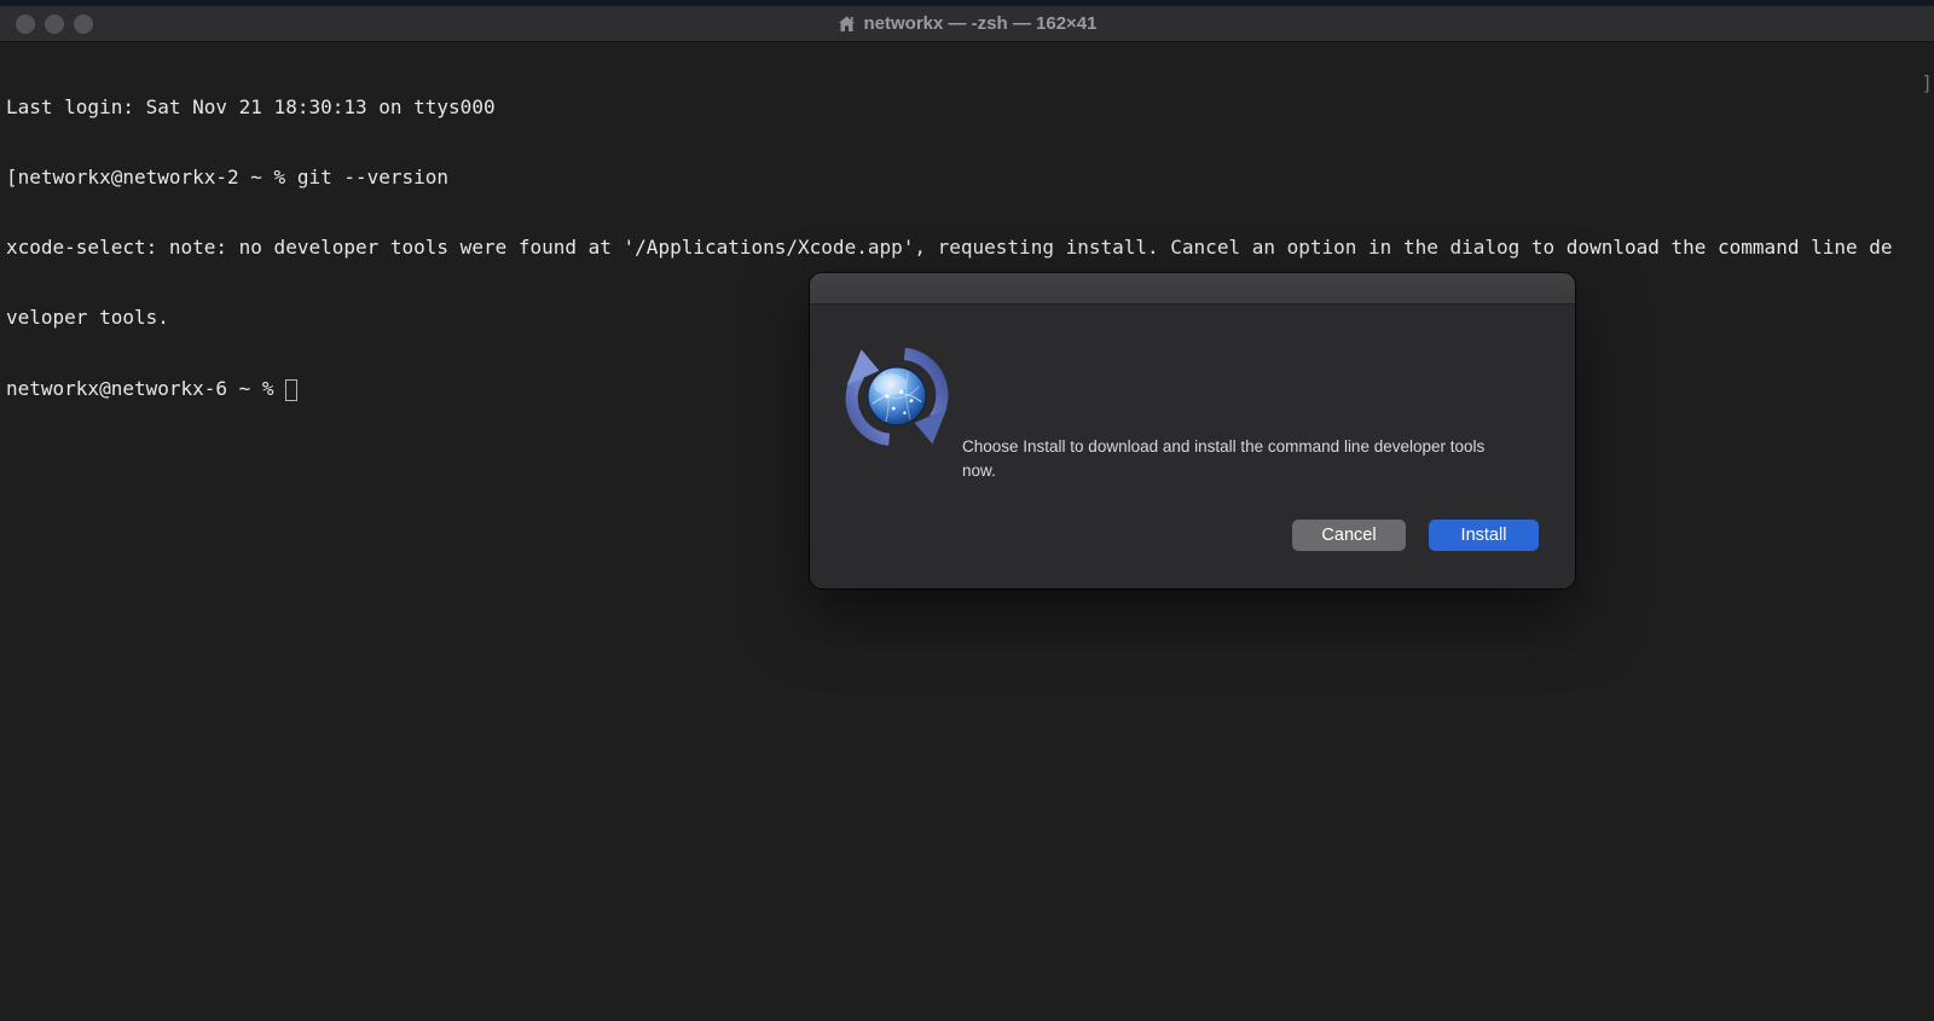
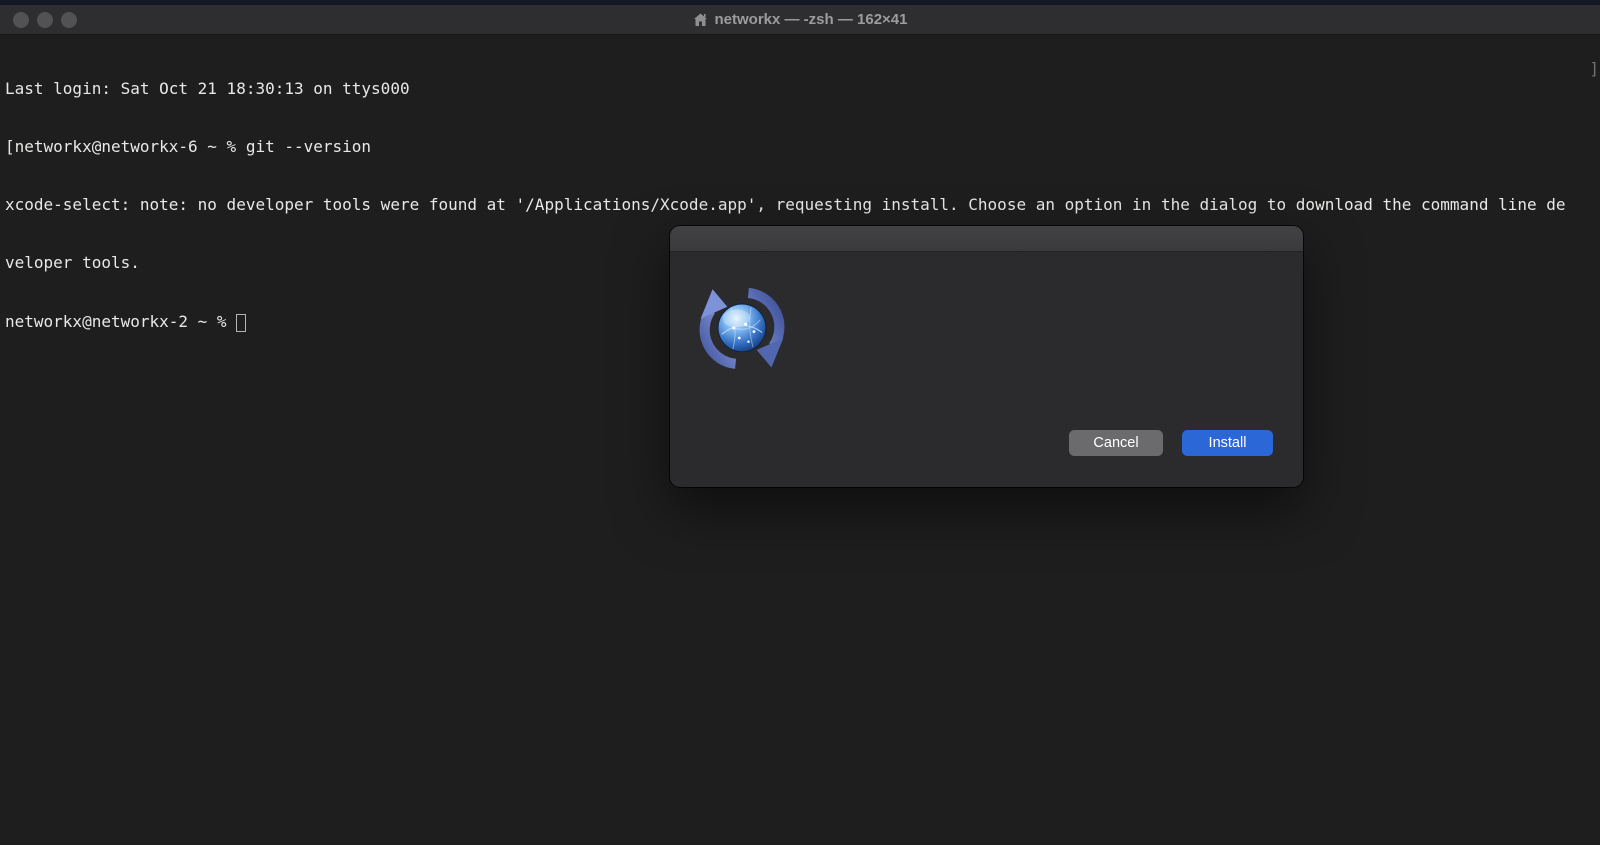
  networkx — -zsh — 162×41
- Last login: Sat Nov 21 18:30:13 on ttys000
+ Last login: Sat Oct 21 18:30:13 on ttys000
- [networkx@networkx-2 ~ % git --version
+ [networkx@networkx-6 ~ % git --version
- xcode-select: note: no developer tools were found at '/Applications/Xcode.app', requesting install. Cancel an option in the dialog to download the command line de
+ xcode-select: note: no developer tools were found at '/Applications/Xcode.app', requesting install. Choose an option in the dialog to download the command line de
  veloper tools.
- networkx@networkx-6 ~ %
+ networkx@networkx-2 ~ %
  ]
- Choose Install to download and install the command line developer tools now.
  Cancel
  Install
